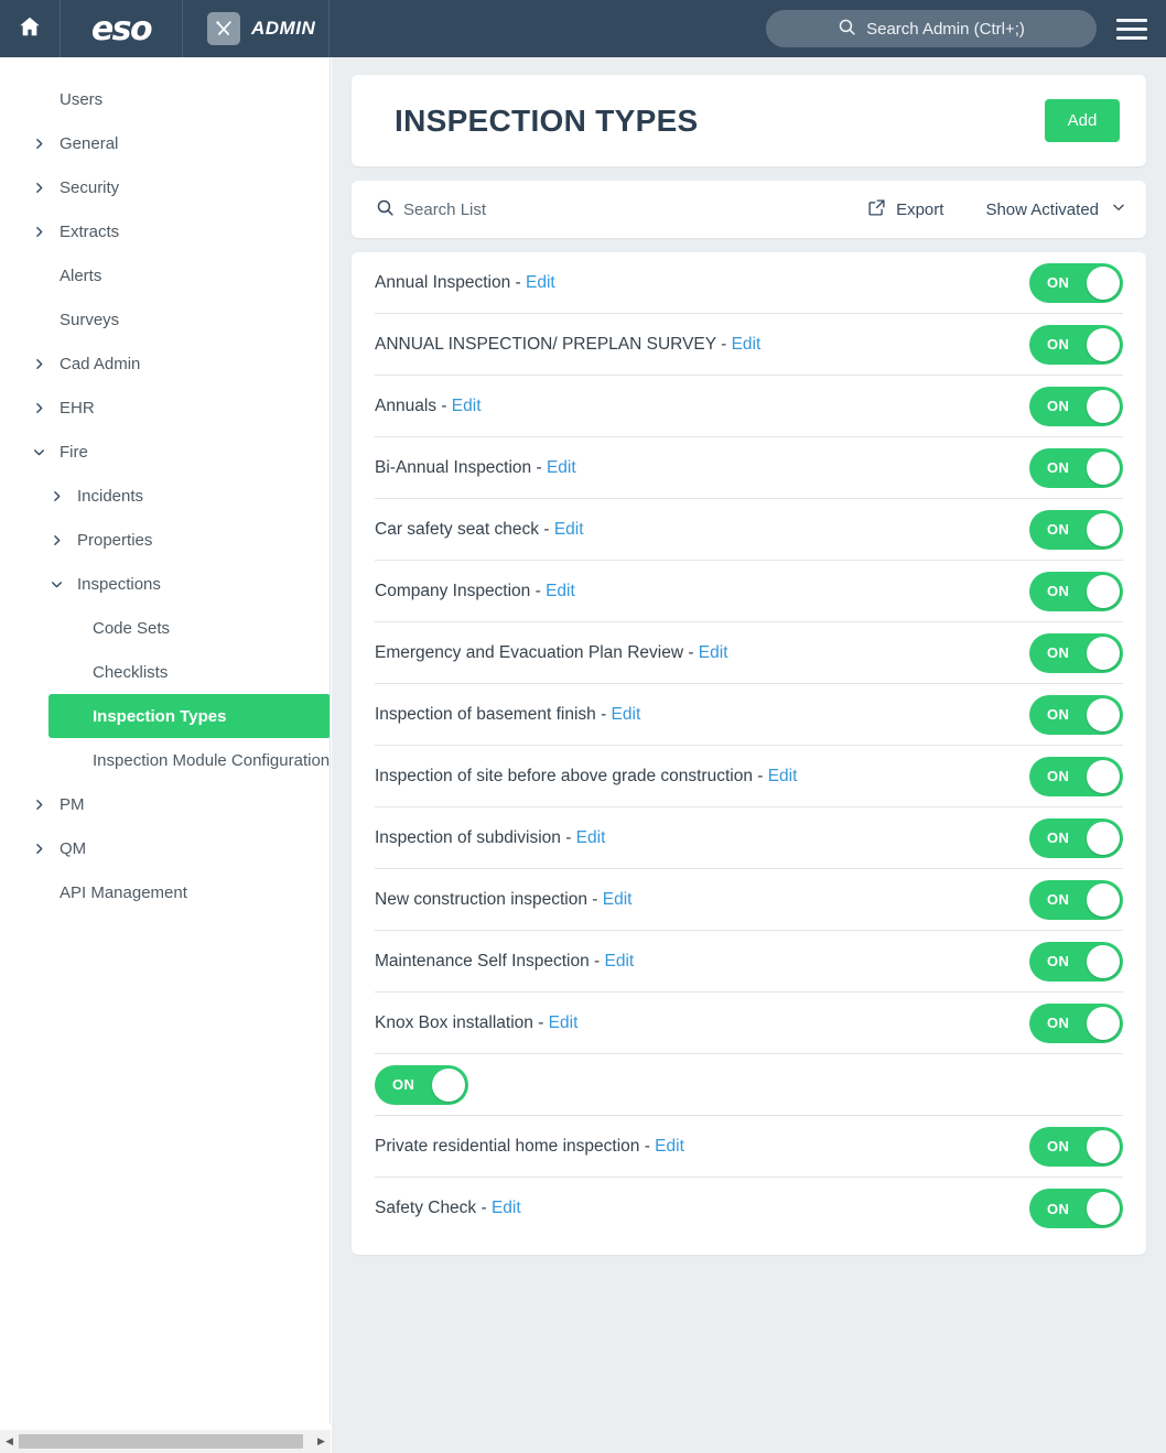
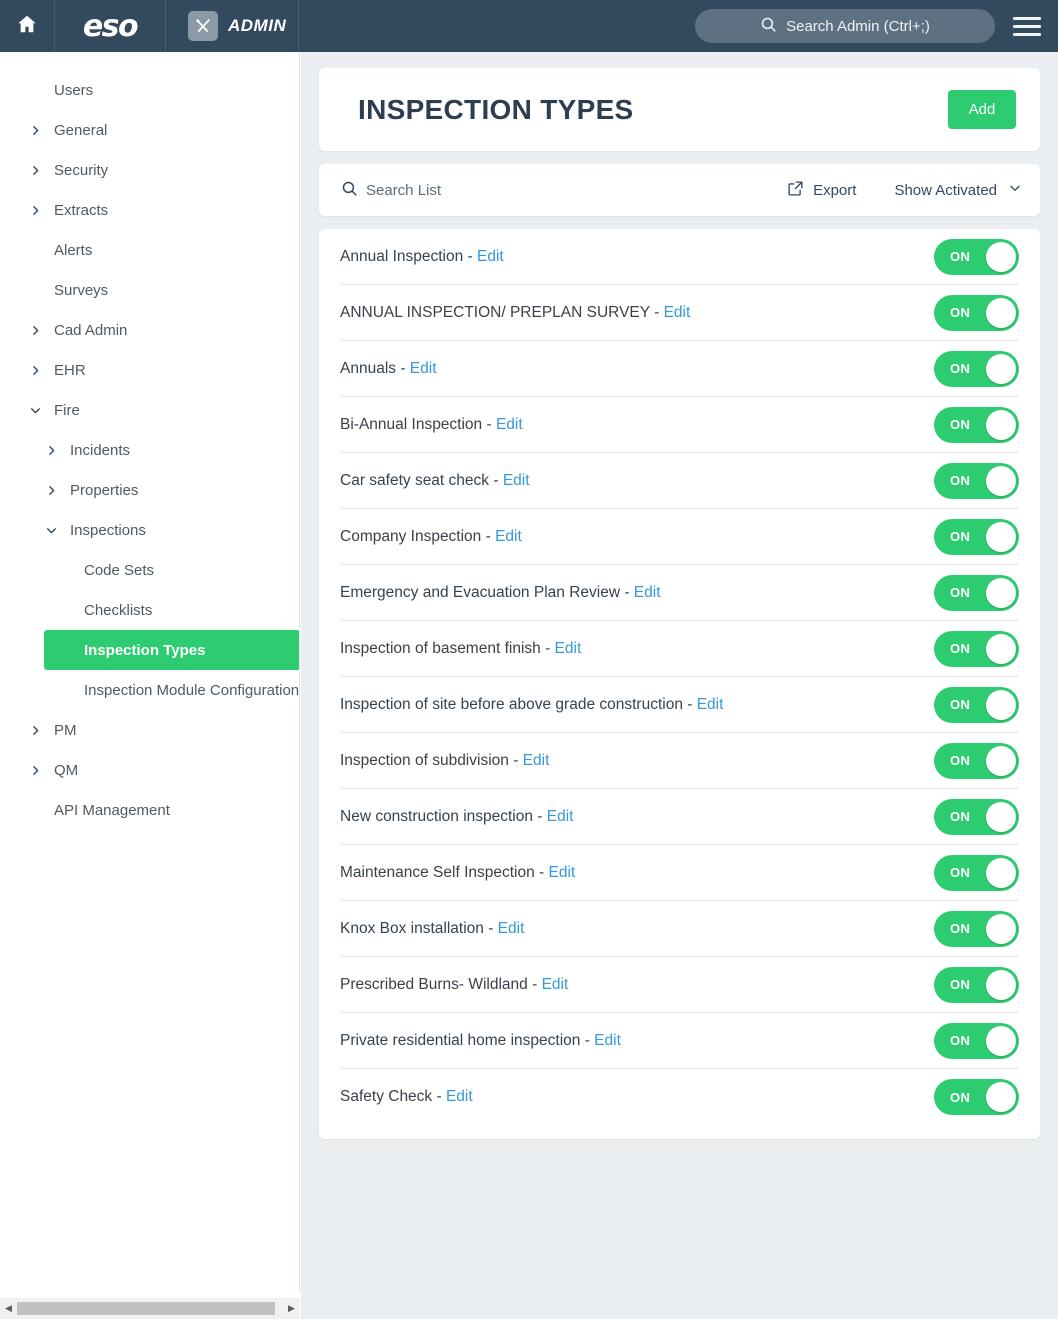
  eso
  ADMIN
  Search Admin (Ctrl+;)
  Users
  General
  Security
  Extracts
  Alerts
  Surveys
  Cad Admin
  EHR
  Fire
  Incidents
  Properties
  Inspections
  Code Sets
  Checklists
  Inspection Types
  Inspection Module Configuration
  PM
  QM
  API Management
  ◀
  ▶
  INSPECTION TYPES
  Add
  Search List
  Export
  Show Activated
  Annual Inspection - Edit
  ON
  ANNUAL INSPECTION/ PREPLAN SURVEY - Edit
  ON
  Annuals - Edit
  ON
  Bi-Annual Inspection - Edit
  ON
  Car safety seat check - Edit
  ON
  Company Inspection - Edit
  ON
  Emergency and Evacuation Plan Review - Edit
  ON
  Inspection of basement finish - Edit
  ON
  Inspection of site before above grade construction - Edit
  ON
  Inspection of subdivision - Edit
  ON
  New construction inspection - Edit
  ON
  Maintenance Self Inspection - Edit
  ON
  Knox Box installation - Edit
  ON
+ Prescribed Burns- Wildland - Edit
  ON
  Private residential home inspection - Edit
  ON
  Safety Check - Edit
  ON
